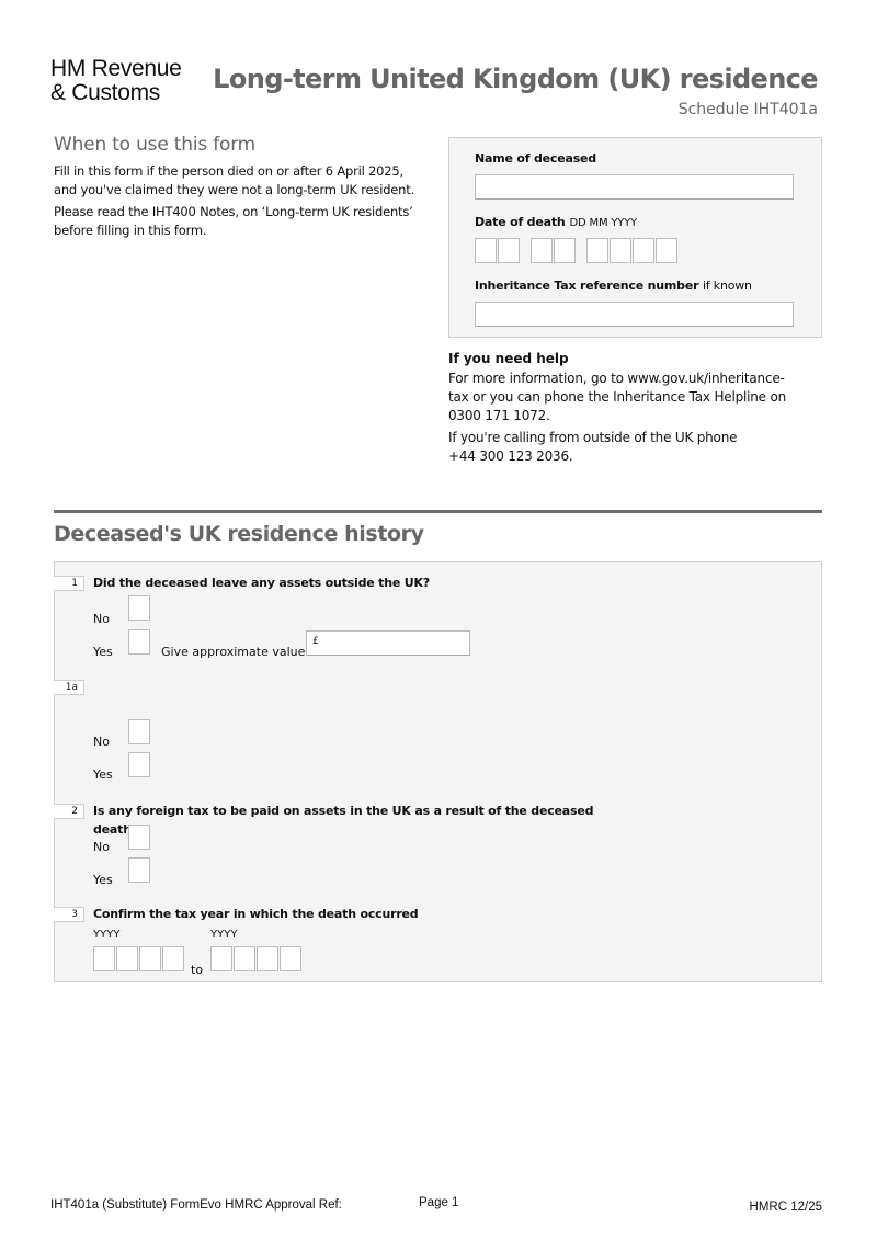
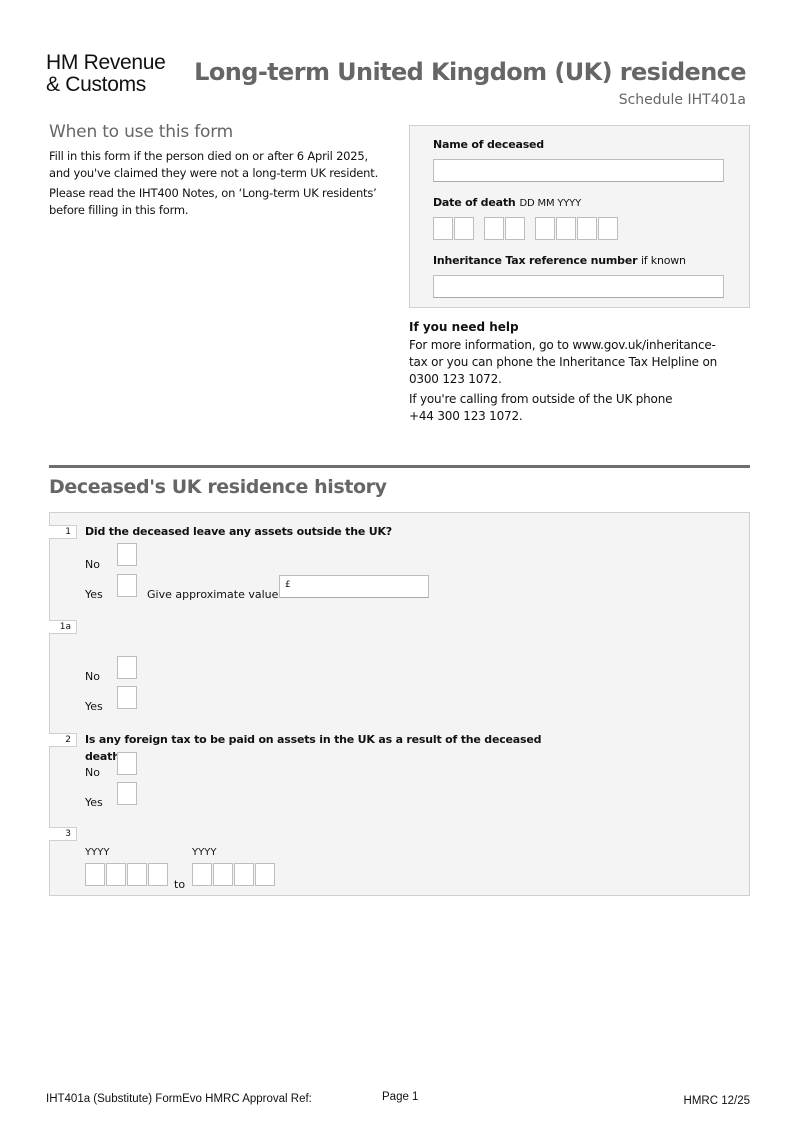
  HM Revenue
  & Customs
  Long-term United Kingdom (UK) residence
  Schedule IHT401a
  When to use this form
  Fill in this form if the person died on or after 6 April 2025, and you've claimed they were not a long-term UK resident.
  Please read the IHT400 Notes, on ‘Long-term UK residents’ before filling in this form.
  Name of deceased
  Date of death DD MM YYYY
  Inheritance Tax reference number if known
  If you need help
- For more information, go to www.gov.uk/inheritance-tax or you can phone the Inheritance Tax Helpline on 0300 171 1072.
+ For more information, go to www.gov.uk/inheritance-tax or you can phone the Inheritance Tax Helpline on 0300 123 1072.
- If you're calling from outside of the UK phone +44 300 123 2036.
+ If you're calling from outside of the UK phone +44 300 123 1072.
  Deceased's UK residence history
  1
  Did the deceased leave any assets outside the UK?
  No
  Yes
  Give approximate value
  £
  1a
  No
  Yes
  2
  Is any foreign tax to be paid on assets in the UK as a result of the deceased deat
  No
  Yes
  3
- Confirm the tax year in which the death occurred
  YYYY
  YYYY
  to
  IHT401a (Substitute) FormEvo HMRC Approval Ref:
  Page 1
  HMRC 12/25
